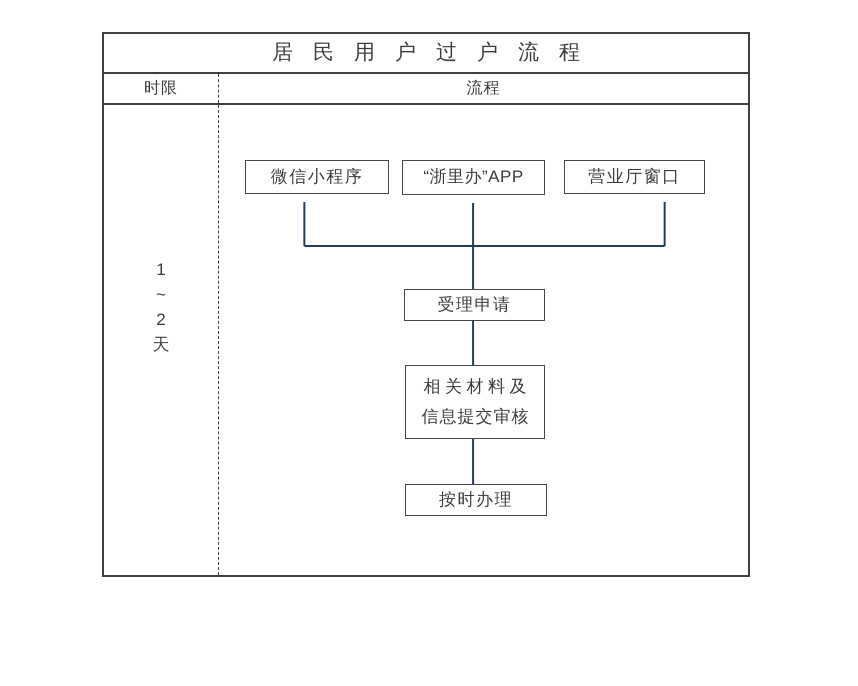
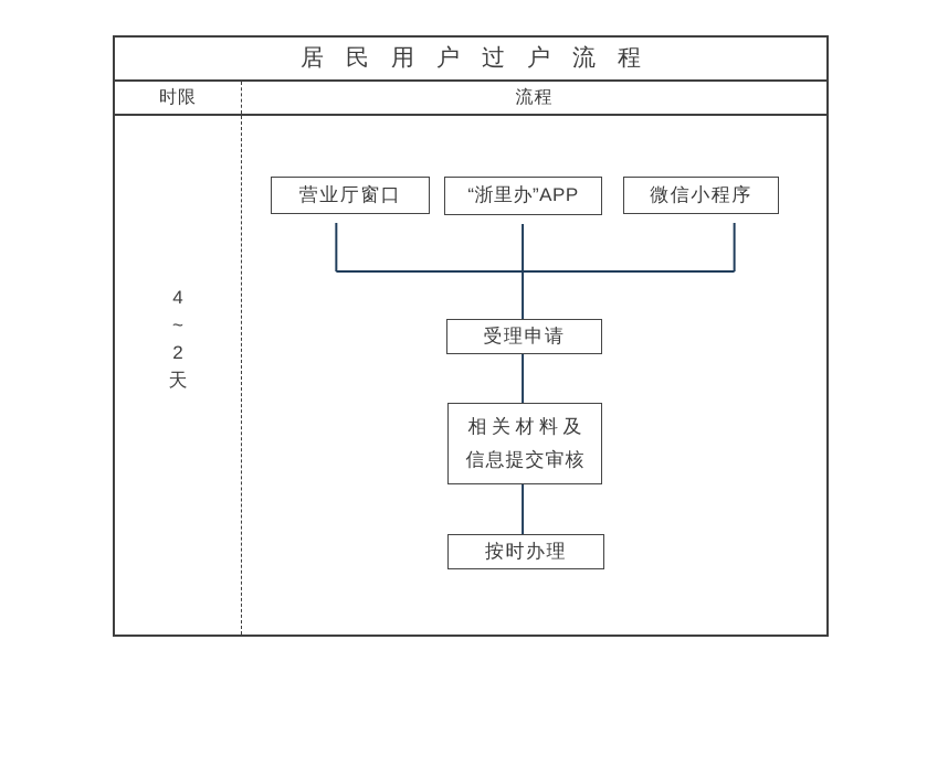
  居民用户过户流程
  时限
  流程
- 1
+ 4
  ~
  2
  天
- 微信小程序
+ 营业厅窗口
  “浙里办”APP
- 营业厅窗口
+ 微信小程序
  受理申请
  相关材料及
  信息提交审核
  按时办理
